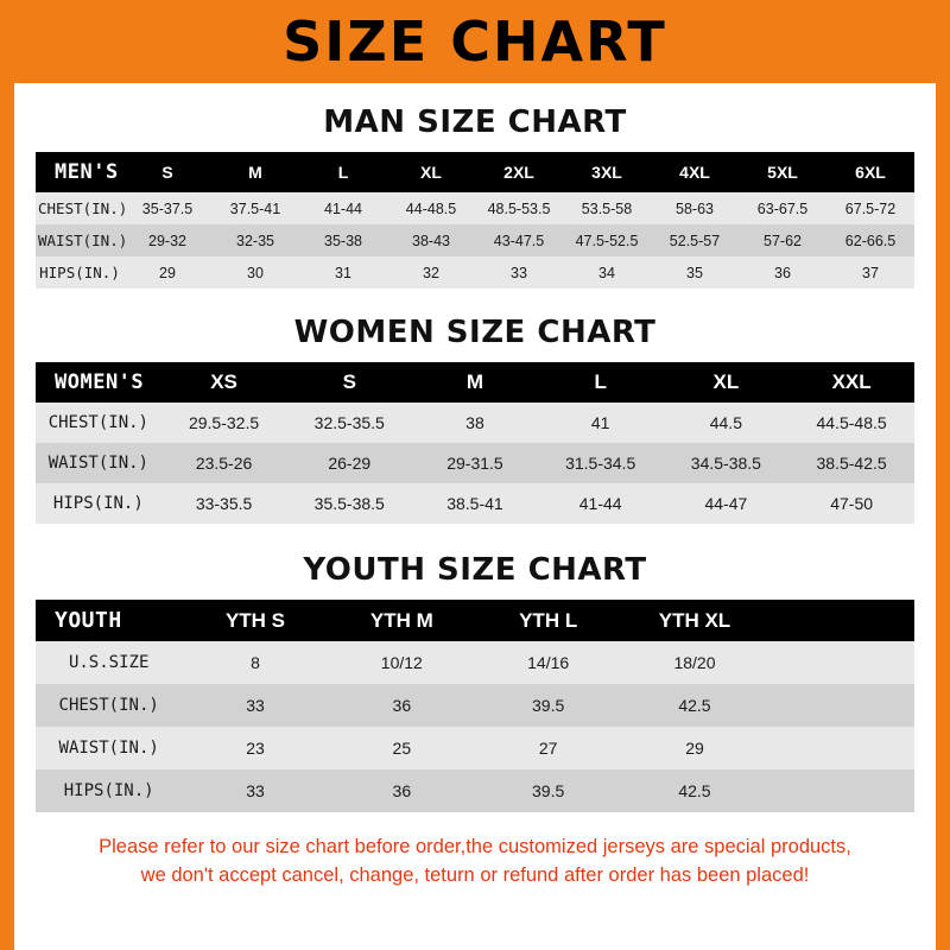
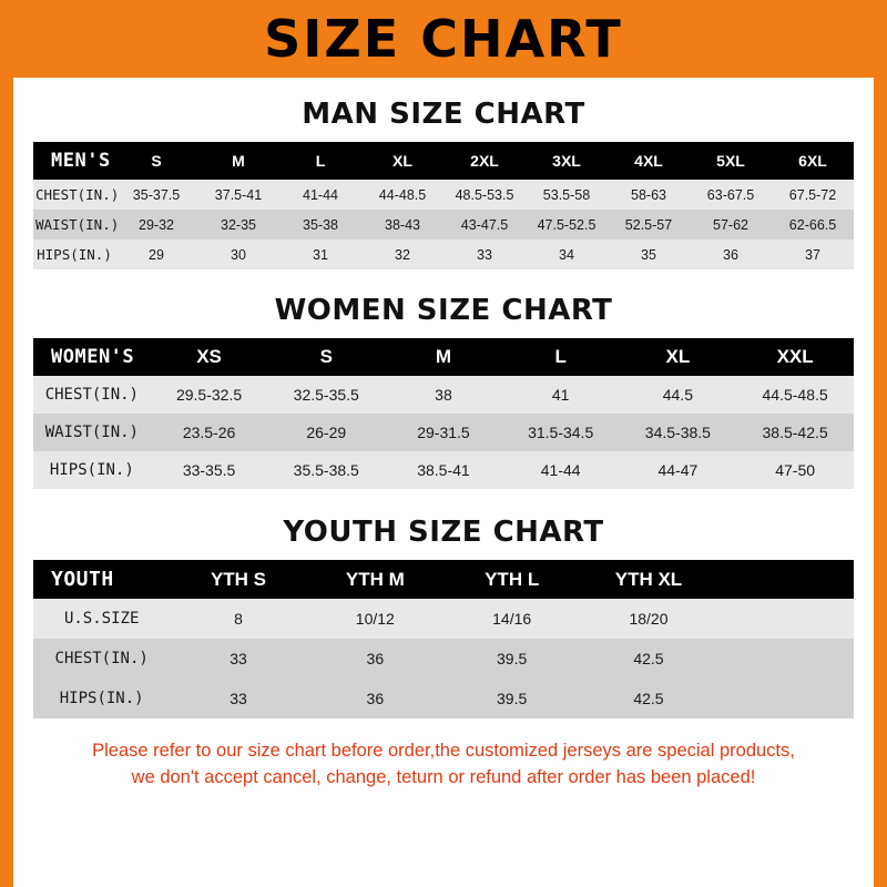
  SIZE CHART
  MAN SIZE CHART
  MEN'S	S	M	L	XL	2XL	3XL	4XL	5XL	6XL
  CHEST(IN.)	35-37.5	37.5-41	41-44	44-48.5	48.5-53.5	53.5-58	58-63	63-67.5	67.5-72
  WAIST(IN.)	29-32	32-35	35-38	38-43	43-47.5	47.5-52.5	52.5-57	57-62	62-66.5
  HIPS(IN.)	29	30	31	32	33	34	35	36	37
  WOMEN SIZE CHART
  WOMEN'S	XS	S	M	L	XL	XXL
  CHEST(IN.)	29.5-32.5	32.5-35.5	38	41	44.5	44.5-48.5
  WAIST(IN.)	23.5-26	26-29	29-31.5	31.5-34.5	34.5-38.5	38.5-42.5
  HIPS(IN.)	33-35.5	35.5-38.5	38.5-41	41-44	44-47	47-50
  YOUTH SIZE CHART
  YOUTH	YTH S	YTH M	YTH L	YTH XL
  U.S.SIZE	8	10/12	14/16	18/20
  CHEST(IN.)	33	36	39.5	42.5
- WAIST(IN.)	23	25	27	29
  HIPS(IN.)	33	36	39.5	42.5
  Please refer to our size chart before order,the customized jerseys are special products,
  we don't accept cancel, change, teturn or refund after order has been placed!
